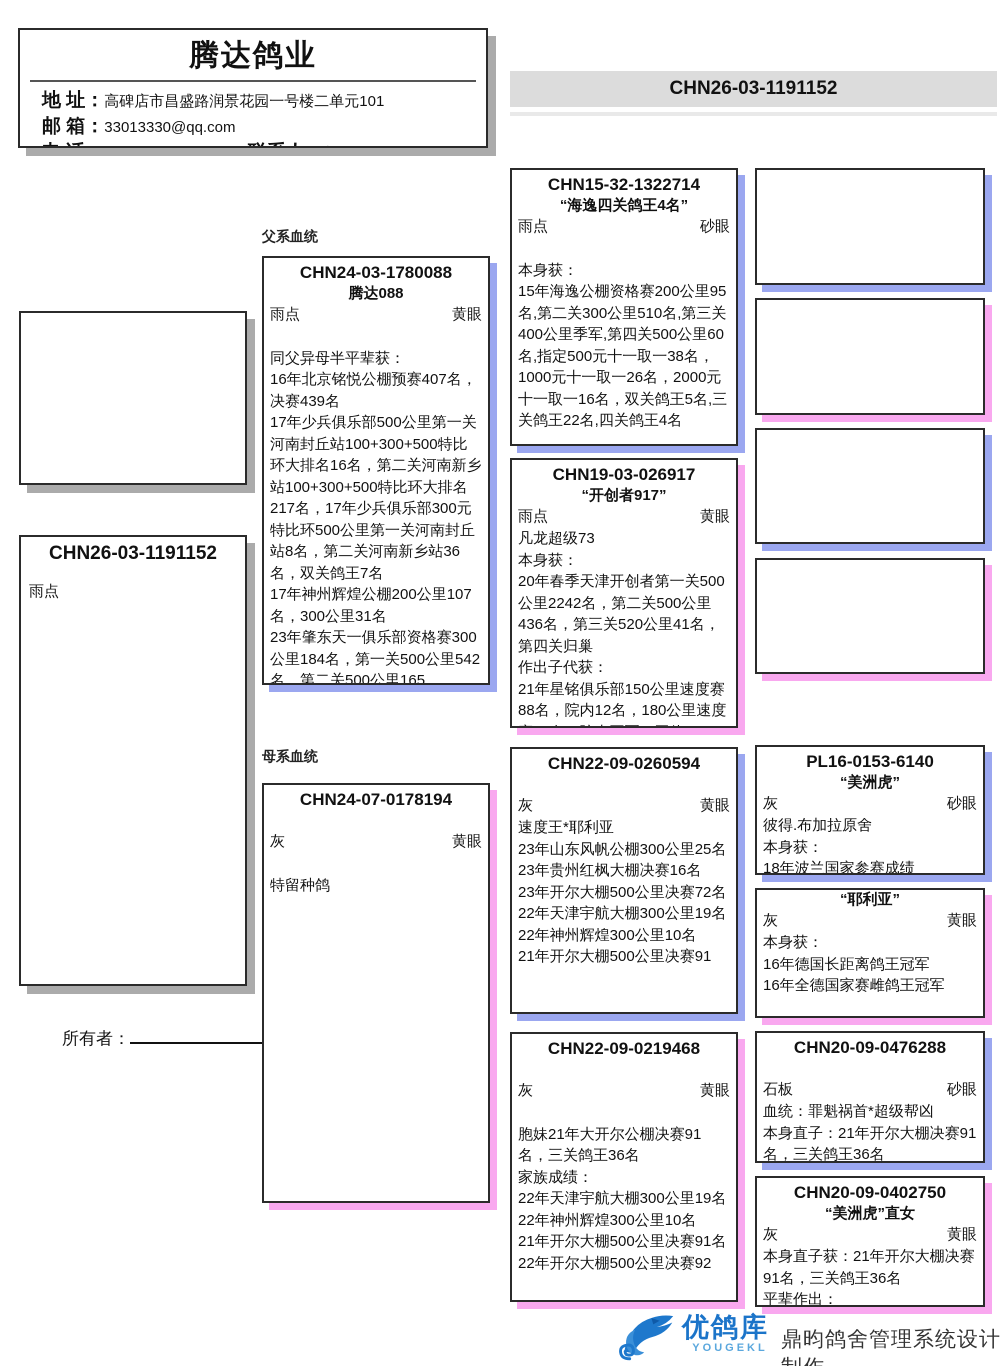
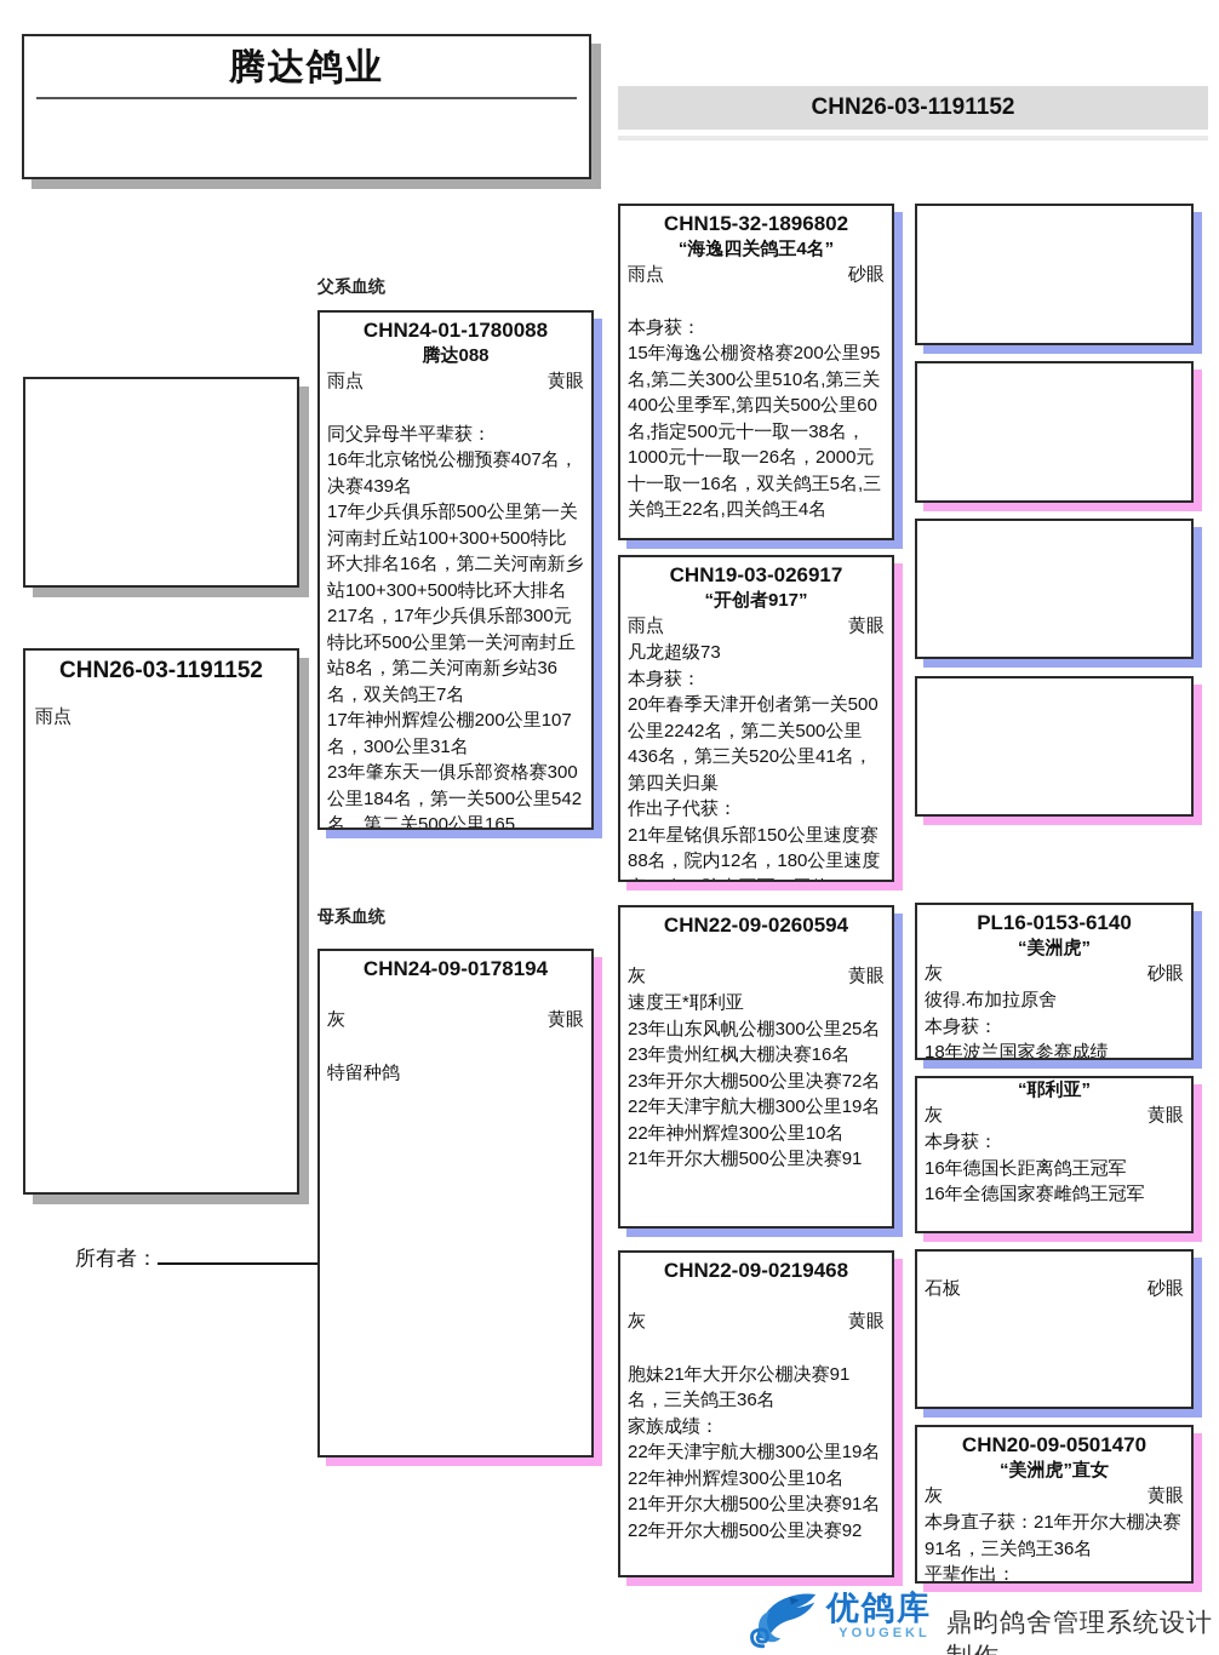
  腾达鸽业
- 地 址：高碑店市昌盛路润景花园一号楼二单元101
- 邮 箱：33013330@qq.com
  CHN26-03-1191152
  CHN26-03-1191152
  雨点
  所有者：
  父系血统
- CHN24-03-1780088
+ CHN24-01-1780088
  腾达088
  雨点
  黄眼
  同父异母半平辈获：
  16年北京铭悦公棚预赛407名，决赛439名
  17年少兵俱乐部500公里第一关河南封丘站100+300+500特比环大排名16名，第二关河南新乡站100+300+500特比环大排名217名，17年少兵俱乐部300元特比环500公里第一关河南封丘站8名，第二关河南新乡站36名，双关鸽王7名
  17年神州辉煌公棚200公里107名，300公里31名
  23年肇东天一俱乐部资格赛300公里184名，第一关500公里542名，第二关500公里165
  母系血统
- CHN24-07-0178194
+ CHN24-09-0178194
  灰
  黄眼
  特留种鸽
- CHN15-32-1322714
+ CHN15-32-1896802
  “海逸四关鸽王4名”
  雨点
  砂眼
  本身获：
  15年海逸公棚资格赛200公里95名,第二关300公里510名,第三关400公里季军,第四关500公里60名,指定500元十一取一38名，1000元十一取一26名，2000元十一取一16名，双关鸽王5名,三关鸽王22名,四关鸽王4名
  CHN19-03-026917
  “开创者917”
  雨点
  黄眼
  凡龙超级73
  本身获：
  20年春季天津开创者第一关500公里2242名，第二关500公里436名，第三关520公里41名，第四关归巢
  作出子代获：
  21年星铭俱乐部150公里速度赛88名，院内12名，180公里速度
  CHN22-09-0260594
  灰
  黄眼
  速度王*耶利亚
  23年山东风帆公棚300公里25名
  23年贵州红枫大棚决赛16名
  23年开尔大棚500公里决赛72名
  22年天津宇航大棚300公里19名
  22年神州辉煌300公里10名
  21年开尔大棚500公里决赛91
  CHN22-09-0219468
  灰
  黄眼
  胞妹21年大开尔公棚决赛91名，三关鸽王36名
  家族成绩：
  22年天津宇航大棚300公里19名
  22年神州辉煌300公里10名
  21年开尔大棚500公里决赛91名
  22年开尔大棚500公里决赛92
  PL16-0153-6140
  “美洲虎”
  灰
  砂眼
  彼得.布加拉原舍
  本身获：
  18年波兰国家参赛成绩
  “耶利亚”
  灰
  黄眼
  本身获：
  16年德国长距离鸽王冠军
  16年全德国家赛雌鸽王冠军
- CHN20-09-0476288
  石板
  砂眼
- 血统：罪魁祸首*超级帮凶
- 本身直子：21年开尔大棚决赛91名，三关鸽王36名
- CHN20-09-0402750
+ CHN20-09-0501470
  “美洲虎”直女
  灰
  黄眼
  本身直子获：21年开尔大棚决赛91名，三关鸽王36名
  平辈作出：
  优鸽库
  YOUGEKL
  鼎昀鸽舍管理系统设计
